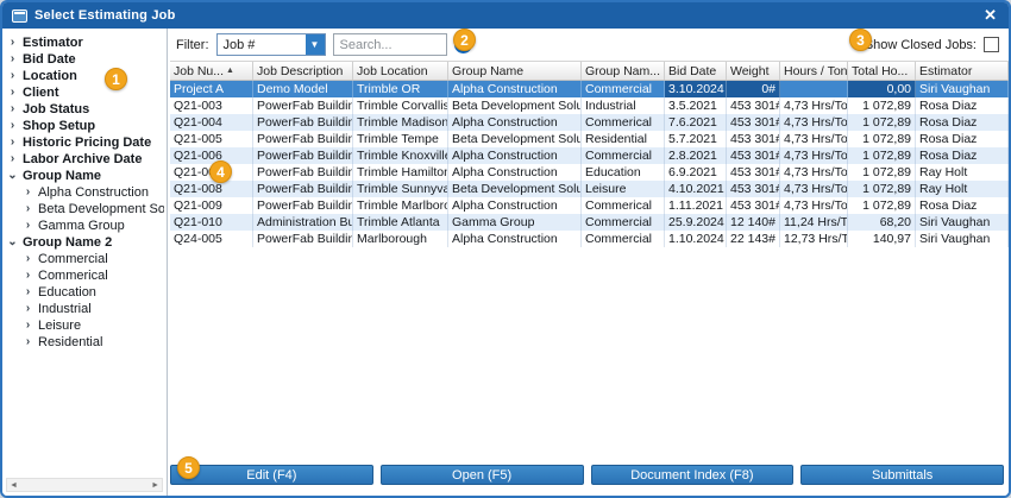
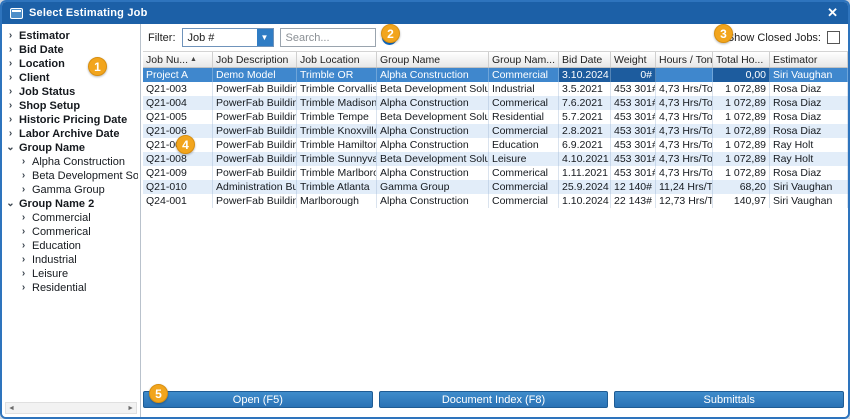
  Select Estimating Job
  ✕
  ›
  Estimator
  ›
  Bid Date
  ›
  Location
  ›
  Client
  ›
  Job Status
  ›
  Shop Setup
  ›
  Historic Pricing Date
  ›
  Labor Archive Date
  ⌄
  Group Name
  ›
  Alpha Construction
  ›
  Beta Development So
  ›
  Gamma Group
  ⌄
  Group Name 2
  ›
  Commercial
  ›
  Commerical
  ›
  Education
  ›
  Industrial
  ›
  Leisure
  ›
  Residential
  Filter:
  Job #
  ▼
  Search...
  how Closed Jobs:
  Job Nu...
  Job Description
  Job Location
  Group Name
  Group Nam...
  Bid Date
  Weight
  Hours / Ton
  Total Ho...
  Estimator
  Project A
  Demo Model
  Trimble OR
  Alpha Construction
  Commercial
  3.10.2024
  0#
  0,00
  Siri Vaughan
  Q21-003
  PowerFab Buildin
  Trimble Corvallis
  Beta Development Solu
  Industrial
  3.5.2021
  453 301#
  4,73 Hrs/To
  1 072,89
  Rosa Diaz
  Q21-004
  PowerFab Buildin
  Trimble Madison
  Alpha Construction
  Commerical
  7.6.2021
  453 301#
  4,73 Hrs/To
  1 072,89
  Rosa Diaz
  Q21-005
  PowerFab Buildin
  Trimble Tempe
  Beta Development Solu
  Residential
  5.7.2021
  453 301#
  4,73 Hrs/To
  1 072,89
  Rosa Diaz
  Q21-006
  PowerFab Buildin
  Trimble Knoxville
  Alpha Construction
  Commercial
  2.8.2021
  453 301#
  4,73 Hrs/To
  1 072,89
  Rosa Diaz
  Q21-0
  PowerFab Buildin
  Trimble Hamilton
  Alpha Construction
  Education
  6.9.2021
  453 301#
  4,73 Hrs/To
  1 072,89
  Ray Holt
  Q21-008
  PowerFab Buildin
  Trimble Sunnyva
  Beta Development Solu
  Leisure
  4.10.2021
  453 301#
  4,73 Hrs/To
  1 072,89
  Ray Holt
  Q21-009
  PowerFab Buildin
  Trimble Marlboro
  Alpha Construction
  Commerical
  1.11.2021
  453 301#
  4,73 Hrs/To
  1 072,89
  Rosa Diaz
  Q21-010
  Administration Bu
  Trimble Atlanta
  Gamma Group
  Commercial
  25.9.2024
  12 140#
  11,24 Hrs/T
  68,20
  Siri Vaughan
- Q24-005
+ Q24-001
  PowerFab Buildin
  Marlborough
  Alpha Construction
  Commercial
  1.10.2024
  22 143#
  12,73 Hrs/T
  140,97
  Siri Vaughan
- Edit (F4)
  Open (F5)
  Document Index (F8)
  Submittals
  1
  2
  3
  4
  5
